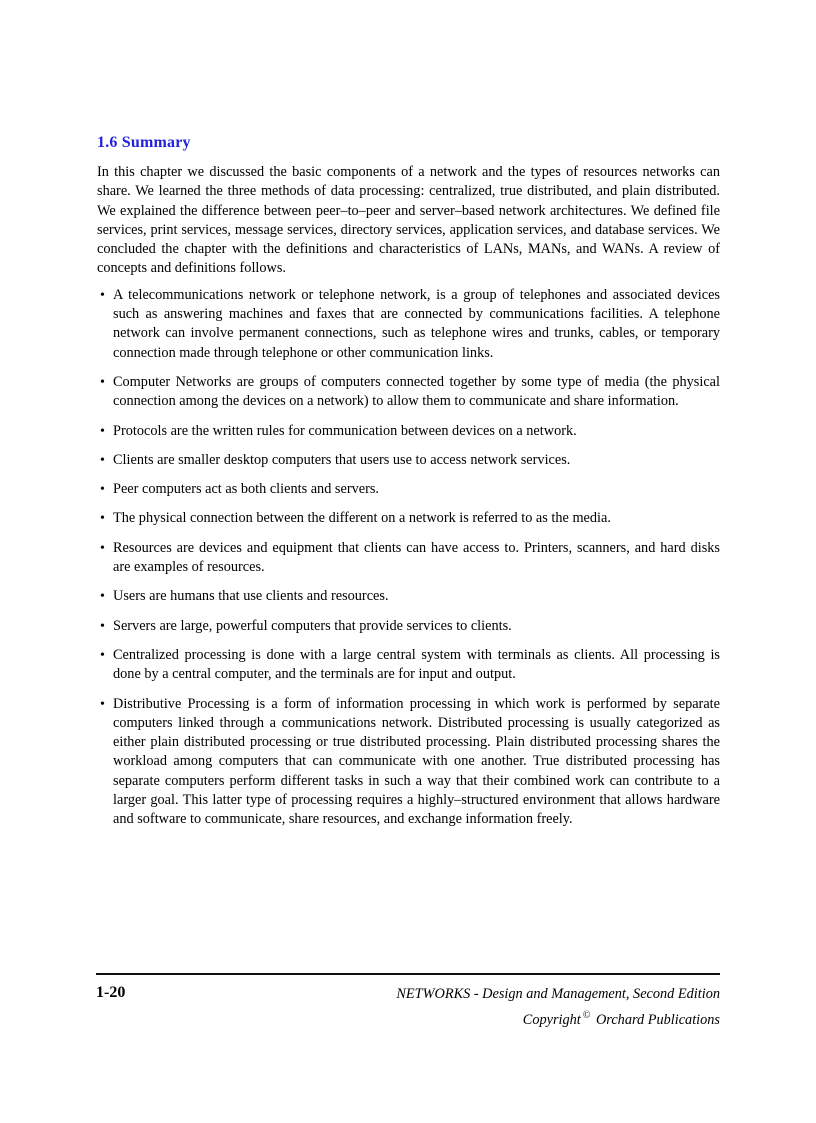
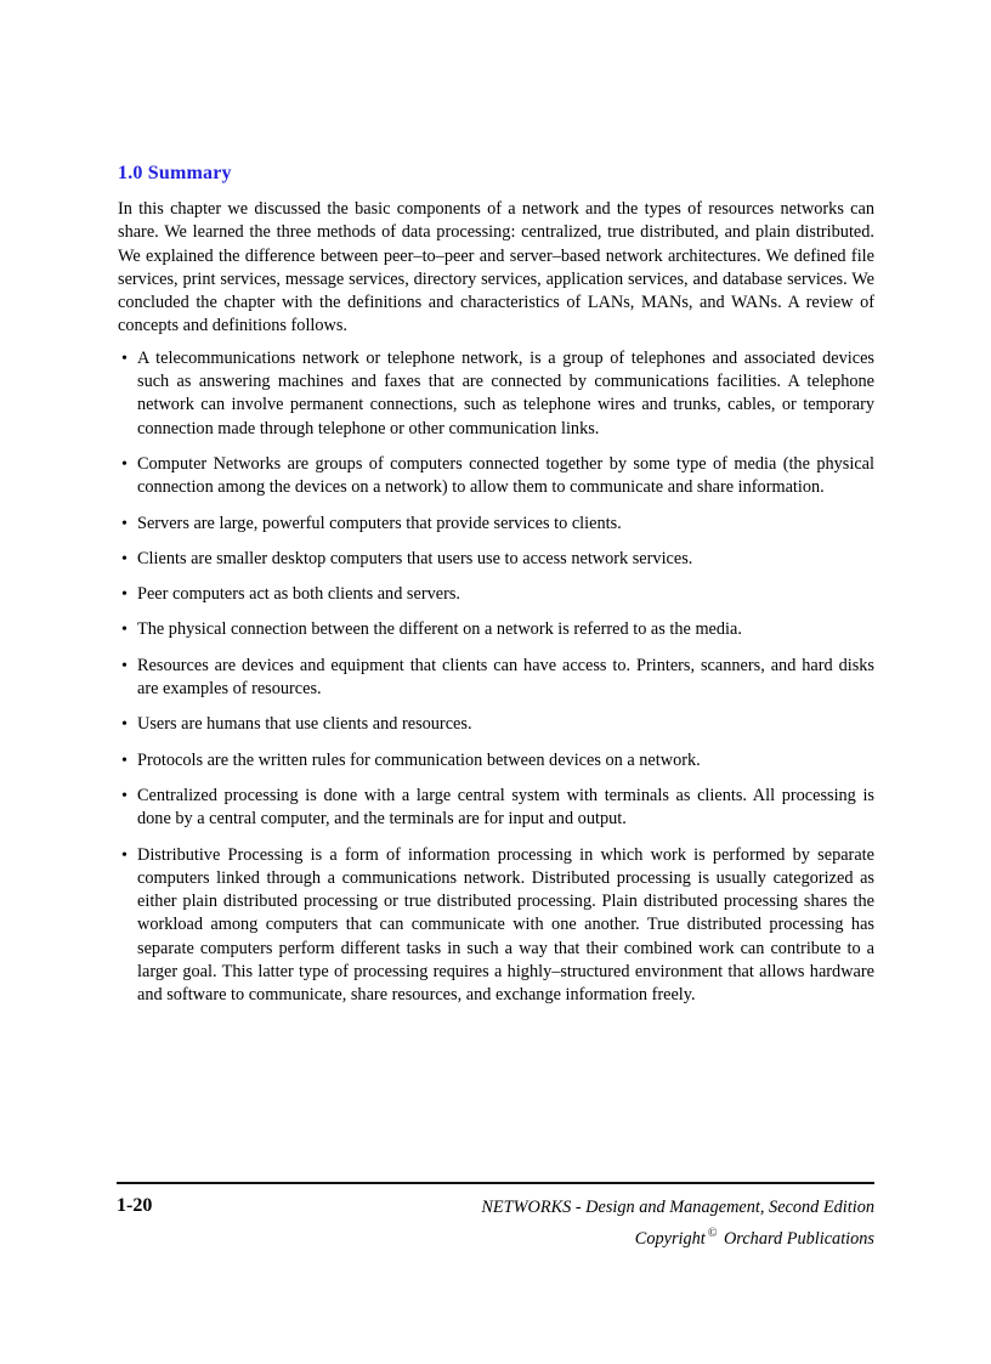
- 1.6 Summary
+ 1.0 Summary
  In this chapter we discussed the basic components of a network and the types of resources networks can share. We learned the three methods of data processing: centralized, true distributed, and plain distributed. We explained the difference between peer–to–peer and server–based network architectures. We defined file services, print services, message services, directory services, application services, and database services. We concluded the chapter with the definitions and characteristics of LANs, MANs, and WANs. A review of concepts and definitions follows.
  •
  A telecommunications network or telephone network, is a group of telephones and associated devices such as answering machines and faxes that are connected by communications facilities. A telephone network can involve permanent connections, such as telephone wires and trunks, cables, or temporary connection made through telephone or other communication links.
  •
  Computer Networks are groups of computers connected together by some type of media (the physical connection among the devices on a network) to allow them to communicate and share information.
  •
- Protocols are the written rules for communication between devices on a network.
+ Servers are large, powerful computers that provide services to clients.
  •
  Clients are smaller desktop computers that users use to access network services.
  •
  Peer computers act as both clients and servers.
  •
  The physical connection between the different on a network is referred to as the media.
  •
  Resources are devices and equipment that clients can have access to. Printers, scanners, and hard disks are examples of resources.
  •
  Users are humans that use clients and resources.
  •
- Servers are large, powerful computers that provide services to clients.
+ Protocols are the written rules for communication between devices on a network.
  •
  Centralized processing is done with a large central system with terminals as clients. All processing is done by a central computer, and the terminals are for input and output.
  •
  Distributive Processing is a form of information processing in which work is performed by separate computers linked through a communications network. Distributed processing is usually categorized as either plain distributed processing or true distributed processing. Plain distributed processing shares the workload among computers that can communicate with one another. True distributed processing has separate computers perform different tasks in such a way that their combined work can contribute to a larger goal. This latter type of processing requires a highly–structured environment that allows hardware and software to communicate, share resources, and exchange information freely.
  1-20
  NETWORKS - Design and Management, Second Edition
  Copyright © Orchard Publications
